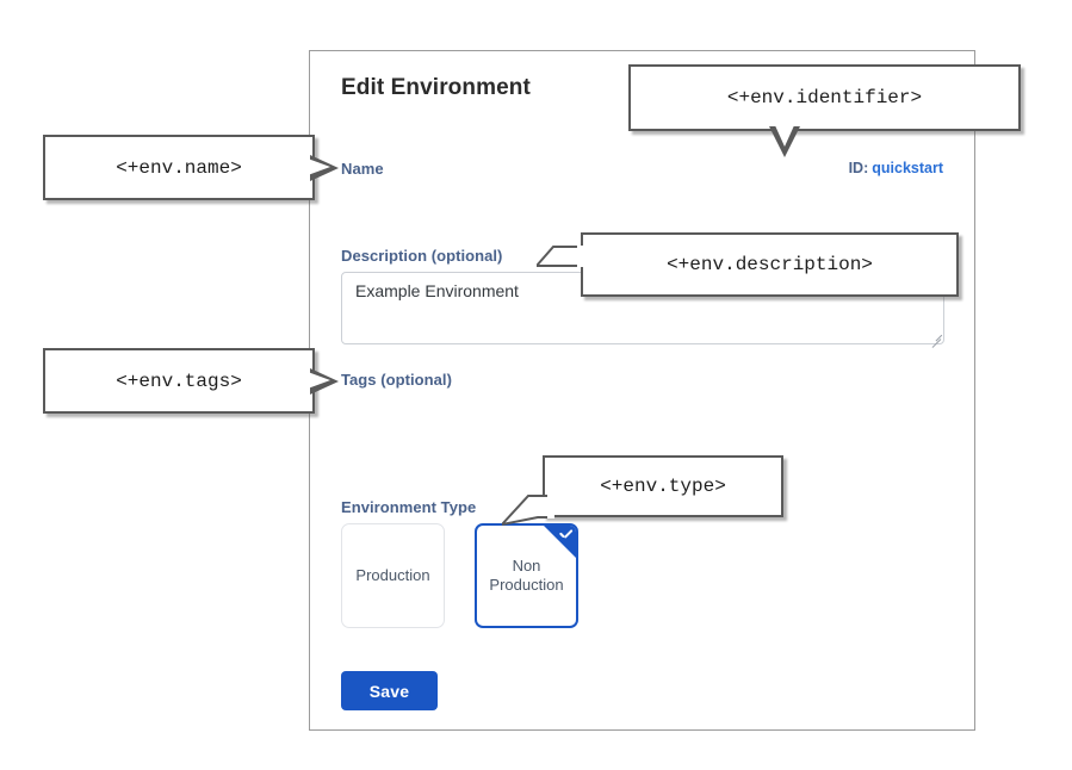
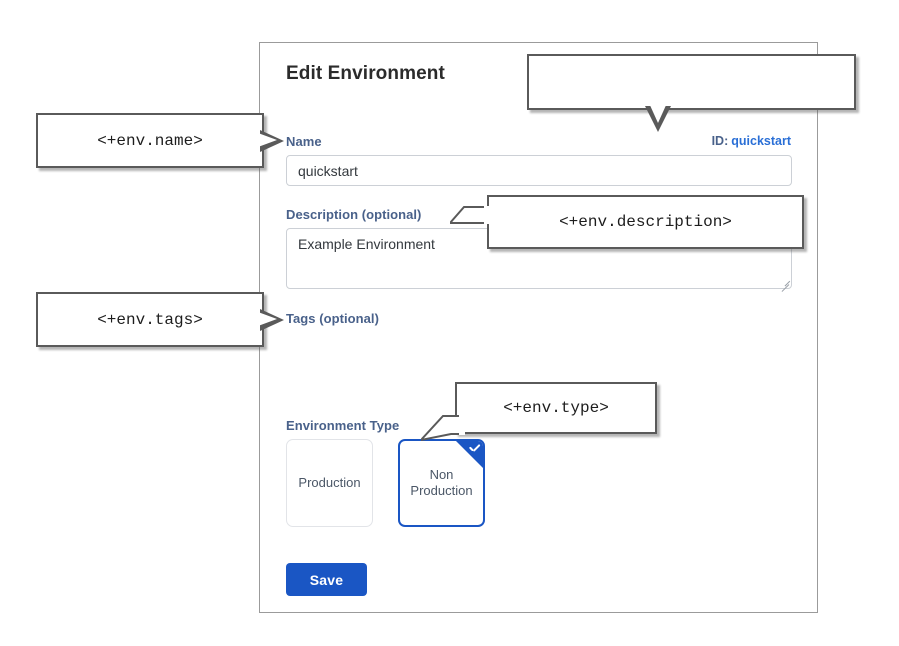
  Edit Environment
  Name
  ID: quickstart
+ quickstart
  Description (optional)
  Example Environment
  Tags (optional)
  Environment Type
  Production
  Non Production
  Save
  <+env.name>
  <+env.tags>
- <+env.identifier>
  <+env.description>
  <+env.type>
